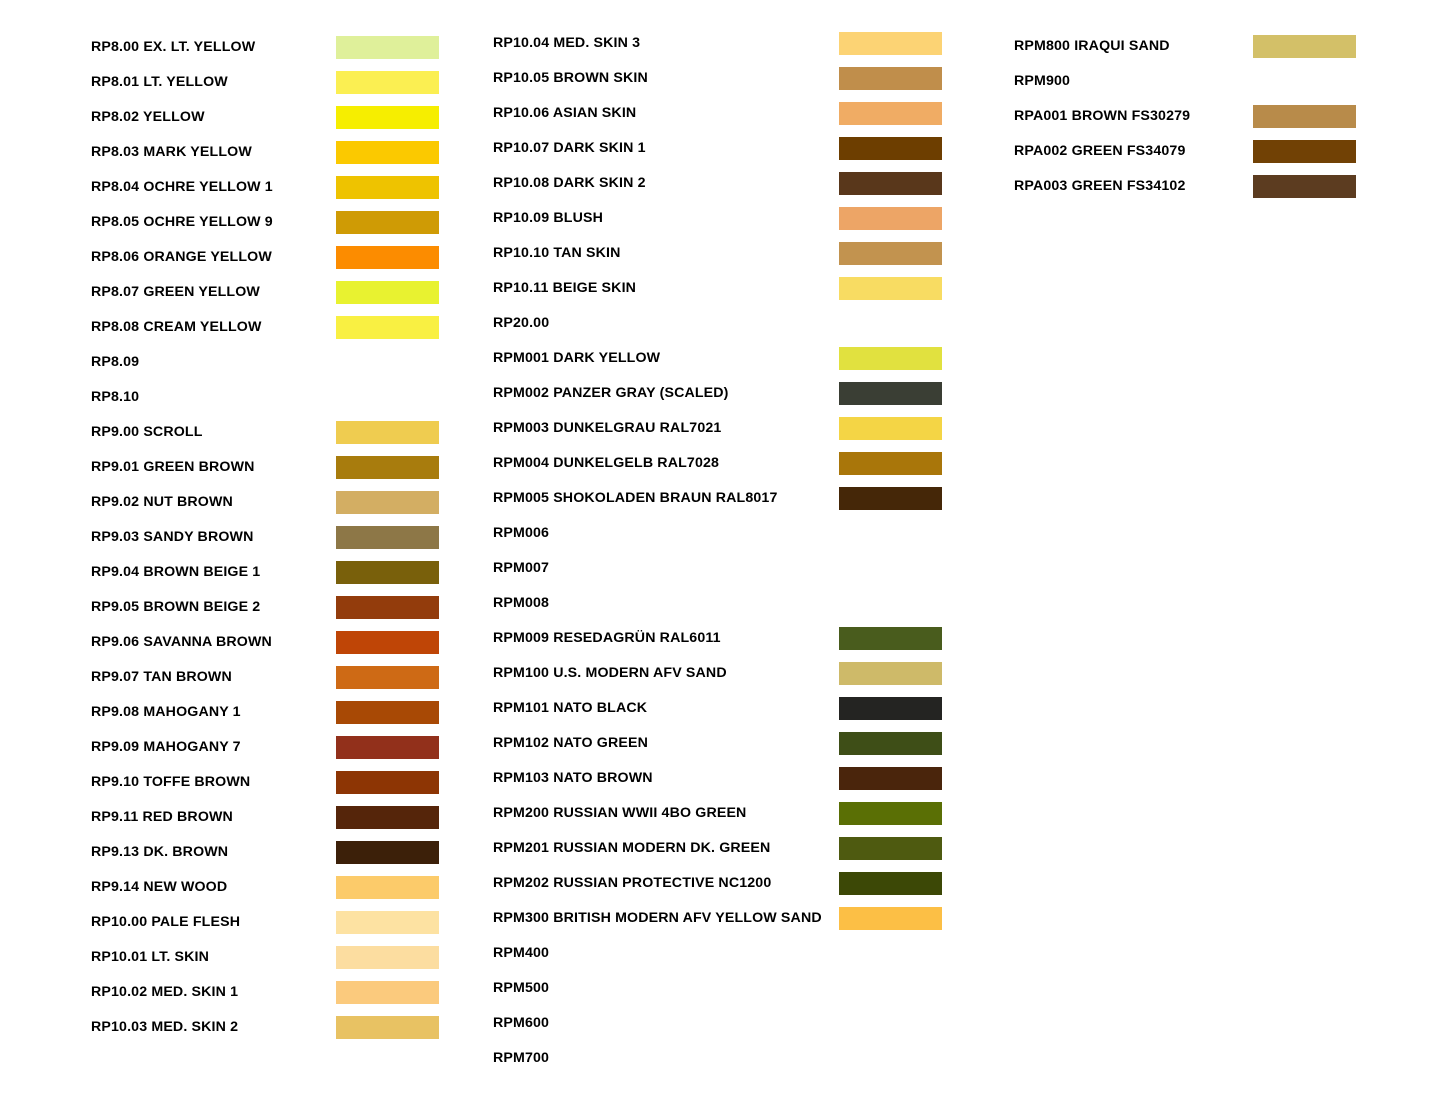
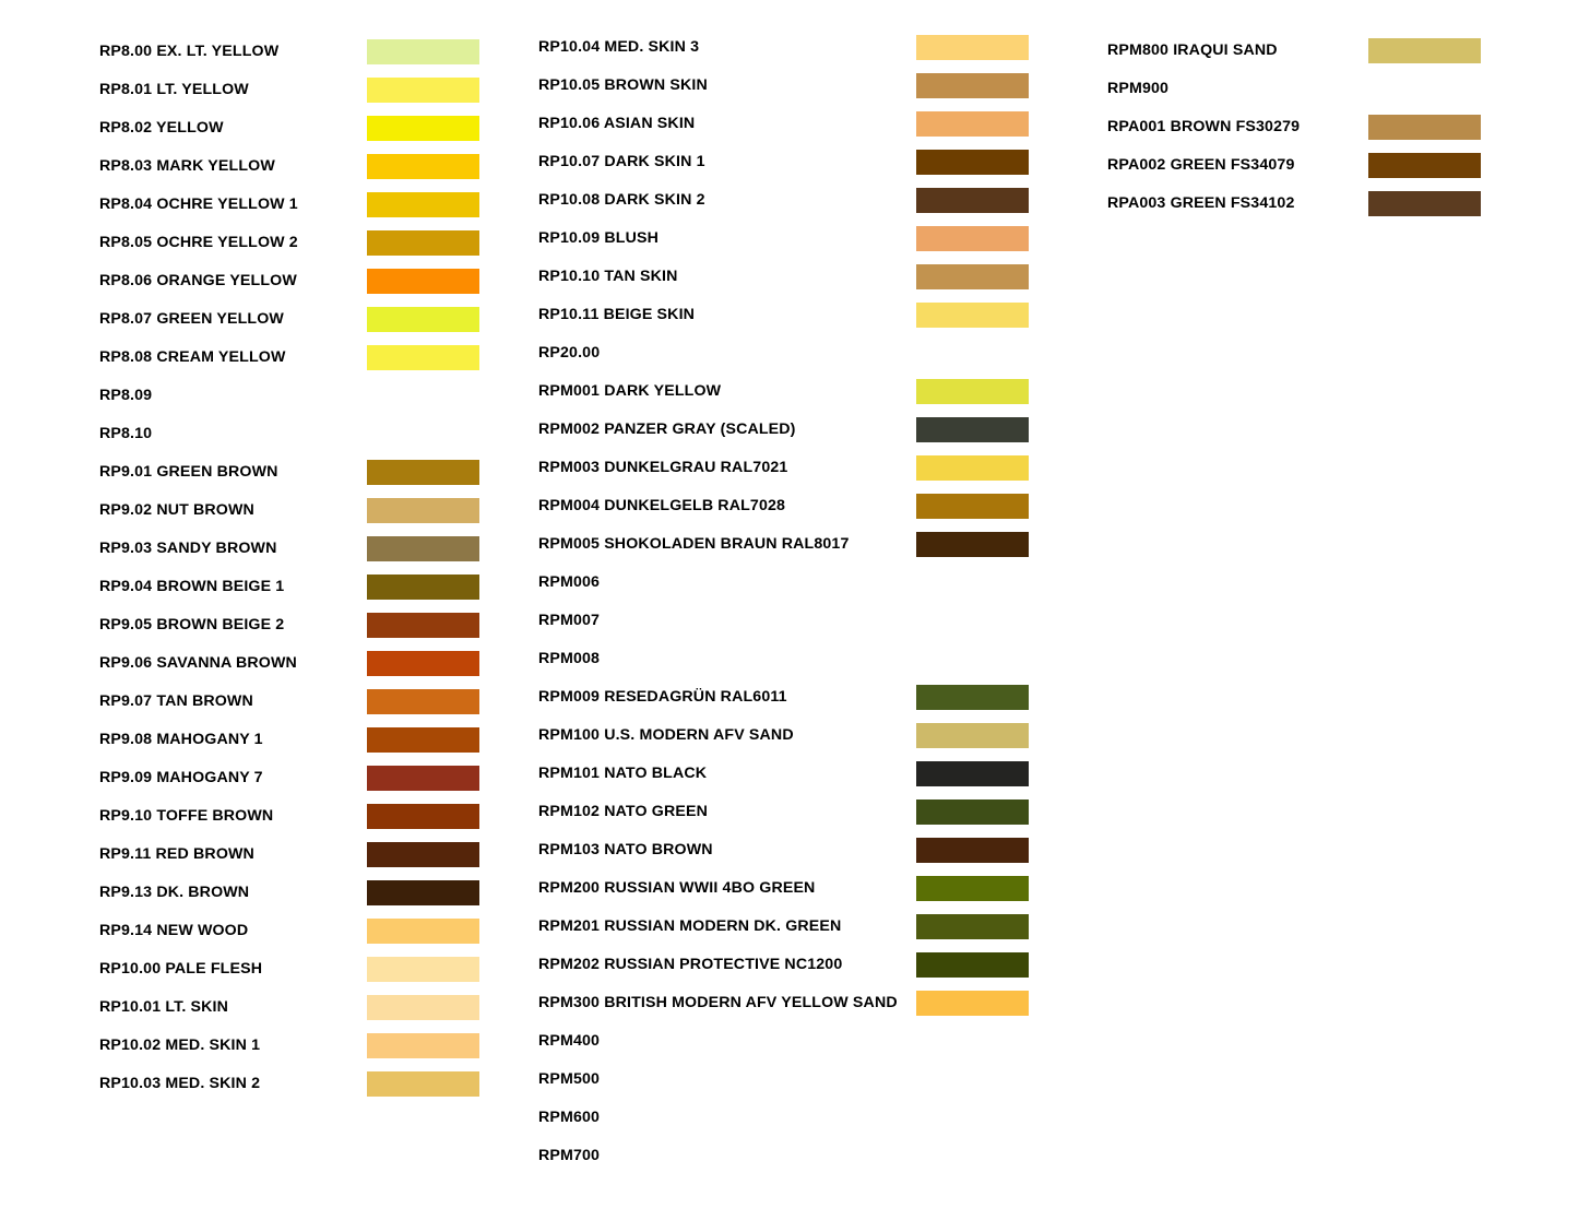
  RP8.00 EX. LT. YELLOW
  RP8.01 LT. YELLOW
  RP8.02 YELLOW
  RP8.03 MARK YELLOW
  RP8.04 OCHRE YELLOW 1
- RP8.05 OCHRE YELLOW 9
+ RP8.05 OCHRE YELLOW 2
  RP8.06 ORANGE YELLOW
  RP8.07 GREEN YELLOW
  RP8.08 CREAM YELLOW
  RP8.09
  RP8.10
- RP9.00 SCROLL
  RP9.01 GREEN BROWN
  RP9.02 NUT BROWN
  RP9.03 SANDY BROWN
  RP9.04 BROWN BEIGE 1
  RP9.05 BROWN BEIGE 2
  RP9.06 SAVANNA BROWN
  RP9.07 TAN BROWN
  RP9.08 MAHOGANY 1
  RP9.09 MAHOGANY 7
  RP9.10 TOFFE BROWN
  RP9.11 RED BROWN
  RP9.13 DK. BROWN
  RP9.14 NEW WOOD
  RP10.00 PALE FLESH
  RP10.01 LT. SKIN
  RP10.02 MED. SKIN 1
  RP10.03 MED. SKIN 2
  RP10.04 MED. SKIN 3
  RP10.05 BROWN SKIN
  RP10.06 ASIAN SKIN
  RP10.07 DARK SKIN 1
  RP10.08 DARK SKIN 2
  RP10.09 BLUSH
  RP10.10 TAN SKIN
  RP10.11 BEIGE SKIN
  RP20.00
  RPM001 DARK YELLOW
  RPM002 PANZER GRAY (SCALED)
  RPM003 DUNKELGRAU RAL7021
  RPM004 DUNKELGELB RAL7028
  RPM005 SHOKOLADEN BRAUN RAL8017
  RPM006
  RPM007
  RPM008
  RPM009 RESEDAGRÜN RAL6011
  RPM100 U.S. MODERN AFV SAND
  RPM101 NATO BLACK
  RPM102 NATO GREEN
  RPM103 NATO BROWN
  RPM200 RUSSIAN WWII 4BO GREEN
  RPM201 RUSSIAN MODERN DK. GREEN
  RPM202 RUSSIAN PROTECTIVE NC1200
  RPM300 BRITISH MODERN AFV YELLOW SAND
  RPM400
  RPM500
  RPM600
  RPM700
  RPM800 IRAQUI SAND
  RPM900
  RPA001 BROWN FS30279
  RPA002 GREEN FS34079
  RPA003 GREEN FS34102
